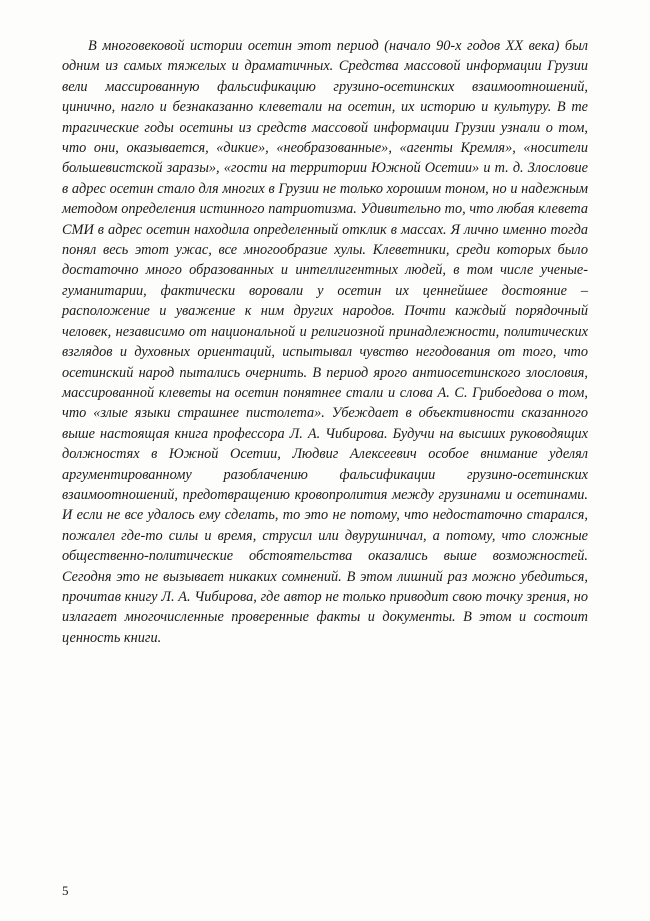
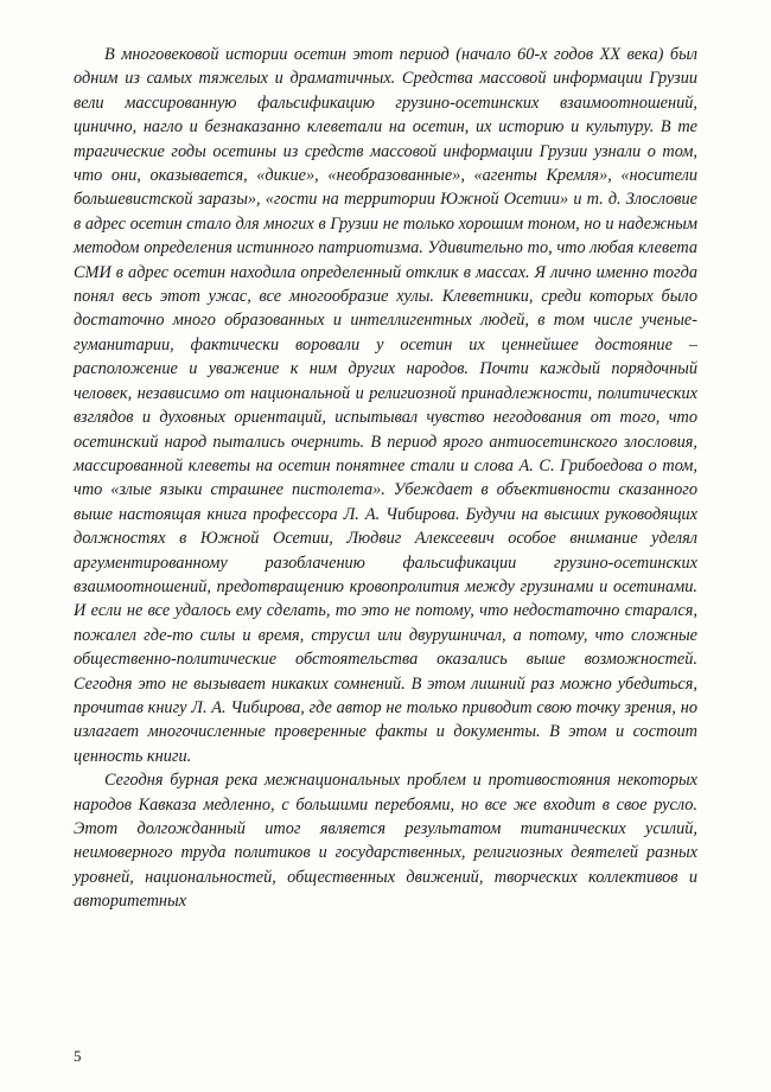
- В многовековой истории осетин этот период (начало 90-х годов XX века) был одним из самых тяжелых и драматичных. Средства массовой информации Грузии вели массированную фальсификацию грузино-осетинских взаимоотношений, цинично, нагло и безнаказанно клеветали на осетин, их историю и культуру. В те трагические годы осетины из средств массовой информации Грузии узнали о том, что они, оказывается, «дикие», «необразованные», «агенты Кремля», «носители большевистской заразы», «гости на территории Южной Осетии» и т. д. Злословие в адрес осетин стало для многих в Грузии не только хорошим тоном, но и надежным методом определения истинного патриотизма. Удивительно то, что любая клевета СМИ в адрес осетин находила определенный отклик в массах. Я лично именно тогда понял весь этот ужас, все многообразие хулы. Клеветники, среди которых было достаточно много образованных и интеллигентных людей, в том числе ученые-гуманитарии, фактически воровали у осетин их ценнейшее достояние – расположение и уважение к ним других народов. Почти каждый порядочный человек, независимо от национальной и религиозной принадлежности, политических взглядов и духовных ориентаций, испытывал чувство негодования от того, что осетинский народ пытались очернить. В период ярого антиосетинского злословия, массированной клеветы на осетин понятнее стали и слова А. С. Грибоедова о том, что «злые языки страшнее пистолета». Убеждает в объективности сказанного выше настоящая книга профессора Л. А. Чибирова. Будучи на высших руководящих должностях в Южной Осетии, Людвиг Алексеевич особое внимание уделял аргументированному разоблачению фальсификации грузино-осетинских взаимоотношений, предотвращению кровопролития между грузинами и осетинами. И если не все удалось ему сделать, то это не потому, что недостаточно старался, пожалел где-то силы и время, струсил или двурушничал, а потому, что сложные общественно-политические обстоятельства оказались выше возможностей. Сегодня это не вызывает никаких сомнений. В этом лишний раз можно убедиться, прочитав книгу Л. А. Чибирова, где автор не только приводит свою точку зрения, но излагает многочисленные проверенные факты и документы. В этом и состоит ценность книги.
+ В многовековой истории осетин этот период (начало 60-х годов XX века) был одним из самых тяжелых и драматичных. Средства массовой информации Грузии вели массированную фальсификацию грузино-осетинских взаимоотношений, цинично, нагло и безнаказанно клеветали на осетин, их историю и культуру. В те трагические годы осетины из средств массовой информации Грузии узнали о том, что они, оказывается, «дикие», «необразованные», «агенты Кремля», «носители большевистской заразы», «гости на территории Южной Осетии» и т. д. Злословие в адрес осетин стало для многих в Грузии не только хорошим тоном, но и надежным методом определения истинного патриотизма. Удивительно то, что любая клевета СМИ в адрес осетин находила определенный отклик в массах. Я лично именно тогда понял весь этот ужас, все многообразие хулы. Клеветники, среди которых было достаточно много образованных и интеллигентных людей, в том числе ученые-гуманитарии, фактически воровали у осетин их ценнейшее достояние – расположение и уважение к ним других народов. Почти каждый порядочный человек, независимо от национальной и религиозной принадлежности, политических взглядов и духовных ориентаций, испытывал чувство негодования от того, что осетинский народ пытались очернить. В период ярого антиосетинского злословия, массированной клеветы на осетин понятнее стали и слова А. С. Грибоедова о том, что «злые языки страшнее пистолета». Убеждает в объективности сказанного выше настоящая книга профессора Л. А. Чибирова. Будучи на высших руководящих должностях в Южной Осетии, Людвиг Алексеевич особое внимание уделял аргументированному разоблачению фальсификации грузино-осетинских взаимоотношений, предотвращению кровопролития между грузинами и осетинами. И если не все удалось ему сделать, то это не потому, что недостаточно старался, пожалел где-то силы и время, струсил или двурушничал, а потому, что сложные общественно-политические обстоятельства оказались выше возможностей. Сегодня это не вызывает никаких сомнений. В этом лишний раз можно убедиться, прочитав книгу Л. А. Чибирова, где автор не только приводит свою точку зрения, но излагает многочисленные проверенные факты и документы. В этом и состоит ценность книги.
+ Сегодня бурная река межнациональных проблем и противостояния некоторых народов Кавказа медленно, с большими перебоями, но все же входит в свое русло. Этот долгожданный итог является результатом титанических усилий, неимоверного труда политиков и государственных, религиозных деятелей разных уровней, национальностей, общественных движений, творческих коллективов и авторитетных
  5
